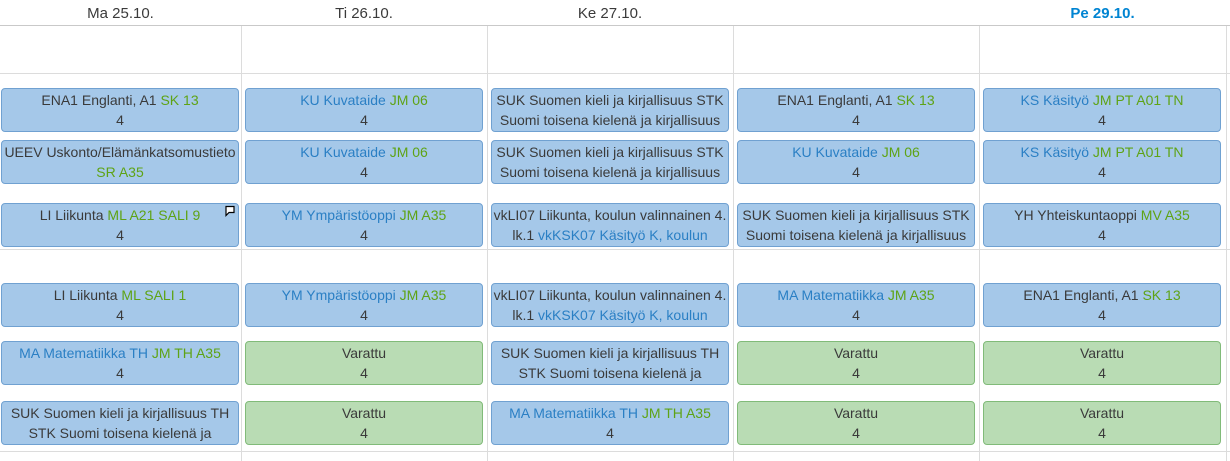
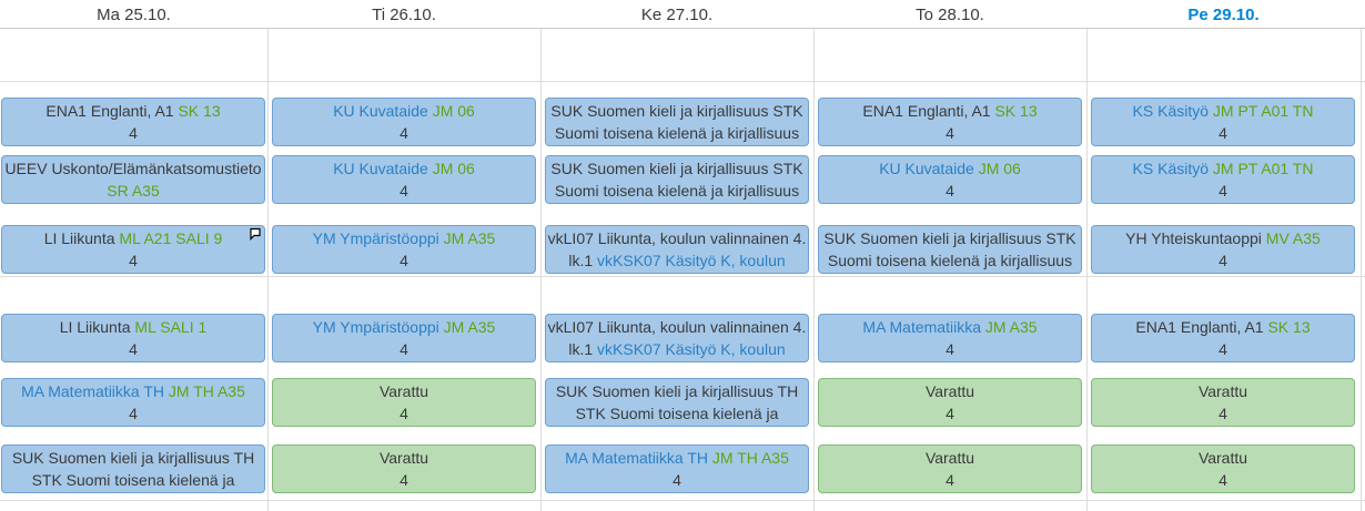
  Ma 25.10.
  Ti 26.10.
  Ke 27.10.
+ To 28.10.
  Pe 29.10.
  ENA1 Englanti, A1 SK 13
  4
  UEEV Uskonto/Elämänkatsomustieto
  SR A35
  LI Liikunta ML A21 SALI 9
  4
  LI Liikunta ML SALI 1
  4
  MA Matematiikka TH JM TH A35
  4
  SUK Suomen kieli ja kirjallisuus TH
  STK Suomi toisena kielenä ja
  KU Kuvataide JM 06
  4
  KU Kuvataide JM 06
  4
  YM Ympäristöoppi JM A35
  4
  YM Ympäristöoppi JM A35
  4
  Varattu
  4
  Varattu
  4
  SUK Suomen kieli ja kirjallisuus STK
  Suomi toisena kielenä ja kirjallisuus
  SUK Suomen kieli ja kirjallisuus STK
  Suomi toisena kielenä ja kirjallisuus
  vkLI07 Liikunta, koulun valinnainen 4.
  lk.1 vkKSK07 Käsityö K, koulun
  vkLI07 Liikunta, koulun valinnainen 4.
  lk.1 vkKSK07 Käsityö K, koulun
  SUK Suomen kieli ja kirjallisuus TH
  STK Suomi toisena kielenä ja
  MA Matematiikka TH JM TH A35
  4
  ENA1 Englanti, A1 SK 13
  4
  KU Kuvataide JM 06
  4
  SUK Suomen kieli ja kirjallisuus STK
  Suomi toisena kielenä ja kirjallisuus
  MA Matematiikka JM A35
  4
  Varattu
  4
  Varattu
  4
  KS Käsityö JM PT A01 TN
  4
  KS Käsityö JM PT A01 TN
  4
  YH Yhteiskuntaoppi MV A35
  4
  ENA1 Englanti, A1 SK 13
  4
  Varattu
  4
  Varattu
  4
